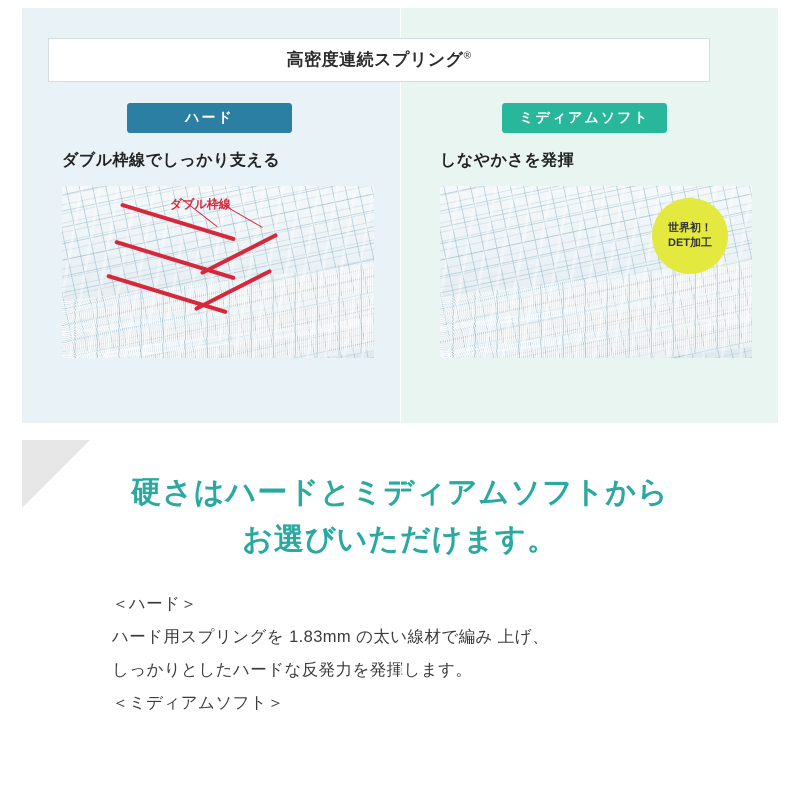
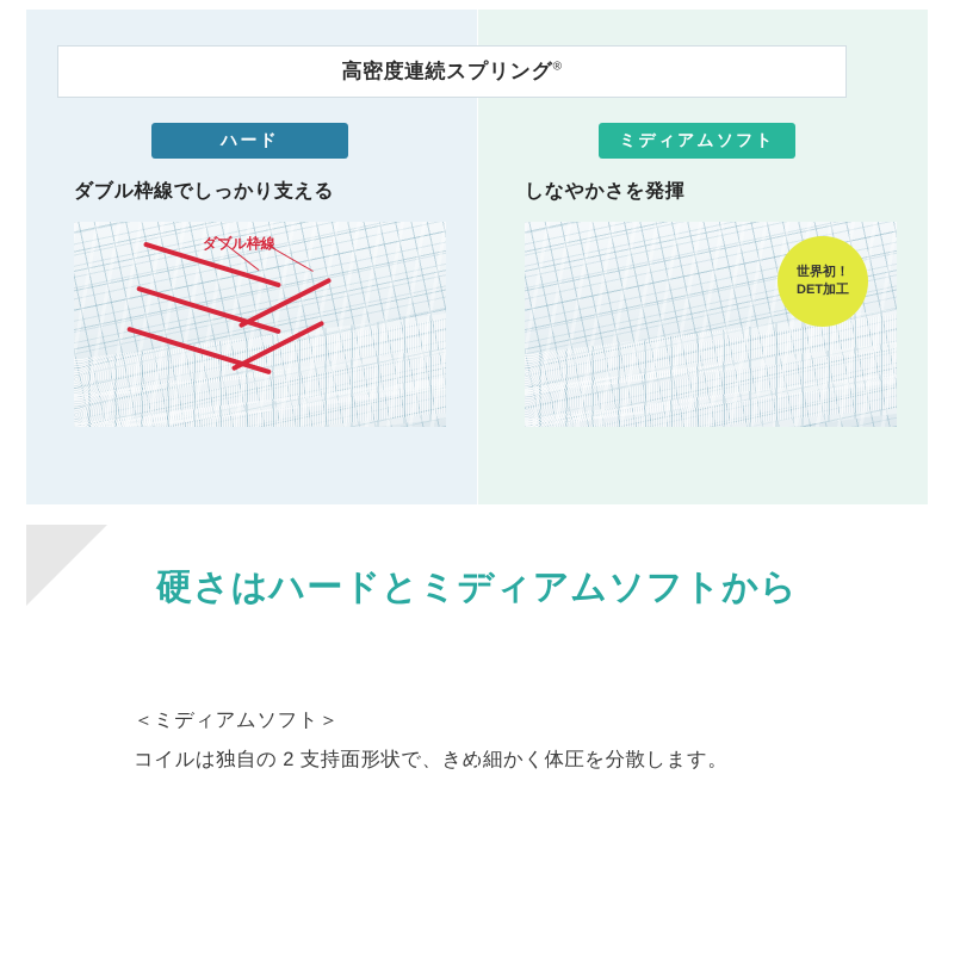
  高密度連続スプリング®
  ハード
  ミディアムソフト
  ダブル枠線でしっかり支える
  しなやかさを発揮
  ダル枠線
  世界初！
  DET加工
  硬さはハードとミィアムソフトから
- お選びいただけます。
- ＜ハード＞
- ハード用スプリングを 1.83mm の太い線材で編み 上げ、
- しっかりとしたハードな反発力を発揮します。
  ＜ミディアムソフト＞
+ コイルは独自の 2 支持面形状で、きめ細かく体圧を分散します。
